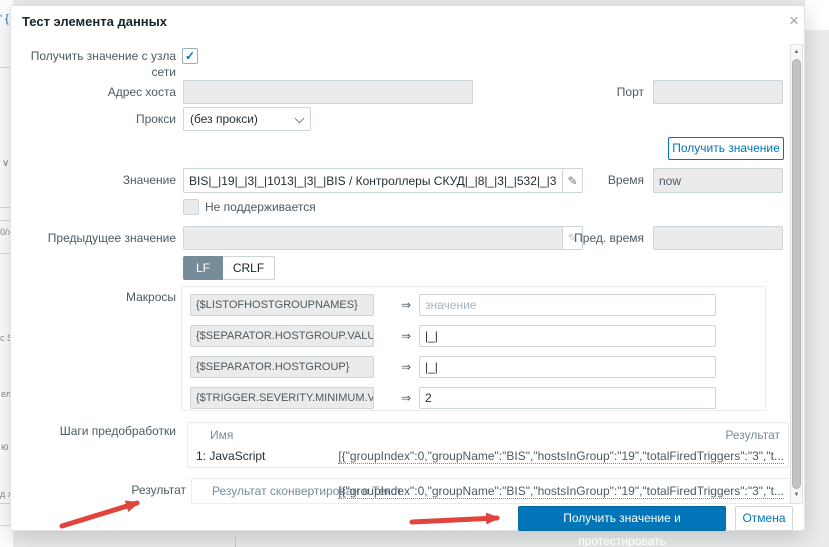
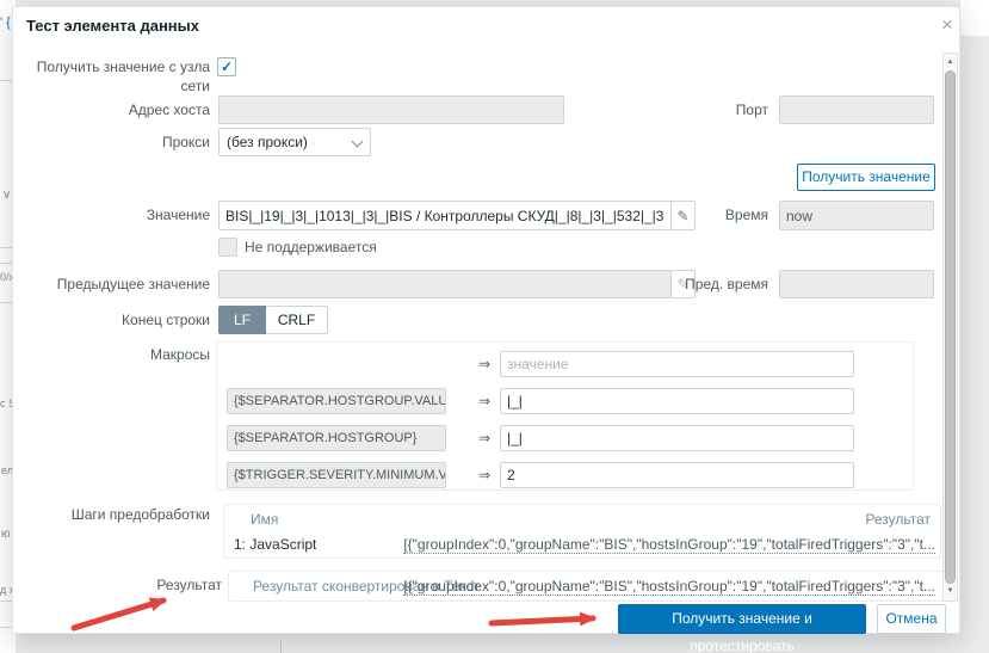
  ' {
  ∨
  ел
  ю
  Тест элемента данных
  ×
  Получить значение с узла сети
  ✓
  Адрес хоста
  Порт
  Прокси
  (без прокси)
  Получить значение
  Значение
  BIS|_|19|_|3|_|1013|_|3|_|BIS / Контроллеры СКУД|_|8|_|3|_|532|_|3
  ✎
  Время
  now
  Не поддерживается
  Предыдущее значение
  ✎
  Пред. время
+ Конец строки
  LF
  CRLF
  Макросы
- {$LISTOFHOSTGROUPNAMES}
  ⇒
  значение
  {$SEPARATOR.HOSTGROUP.VALU
  ⇒
  |_|
  {$SEPARATOR.HOSTGROUP}
  ⇒
  |_|
  {$TRIGGER.SEVERITY.MINIMUM.V
  ⇒
  2
  Шаги предобработки
  Имя
  Результат
  1: JavaScript
  [{"groupIndex":0,"groupName":"BIS","hostsInGroup":"19","totalFiredTriggers":"3","t...
  Результат
  Результат сконвертирован в Текст
  [{"groupIndex":0,"groupName":"BIS","hostsInGroup":"19","totalFiredTriggers":"3","t...
  Получить значение и протестировать
  Отмена
